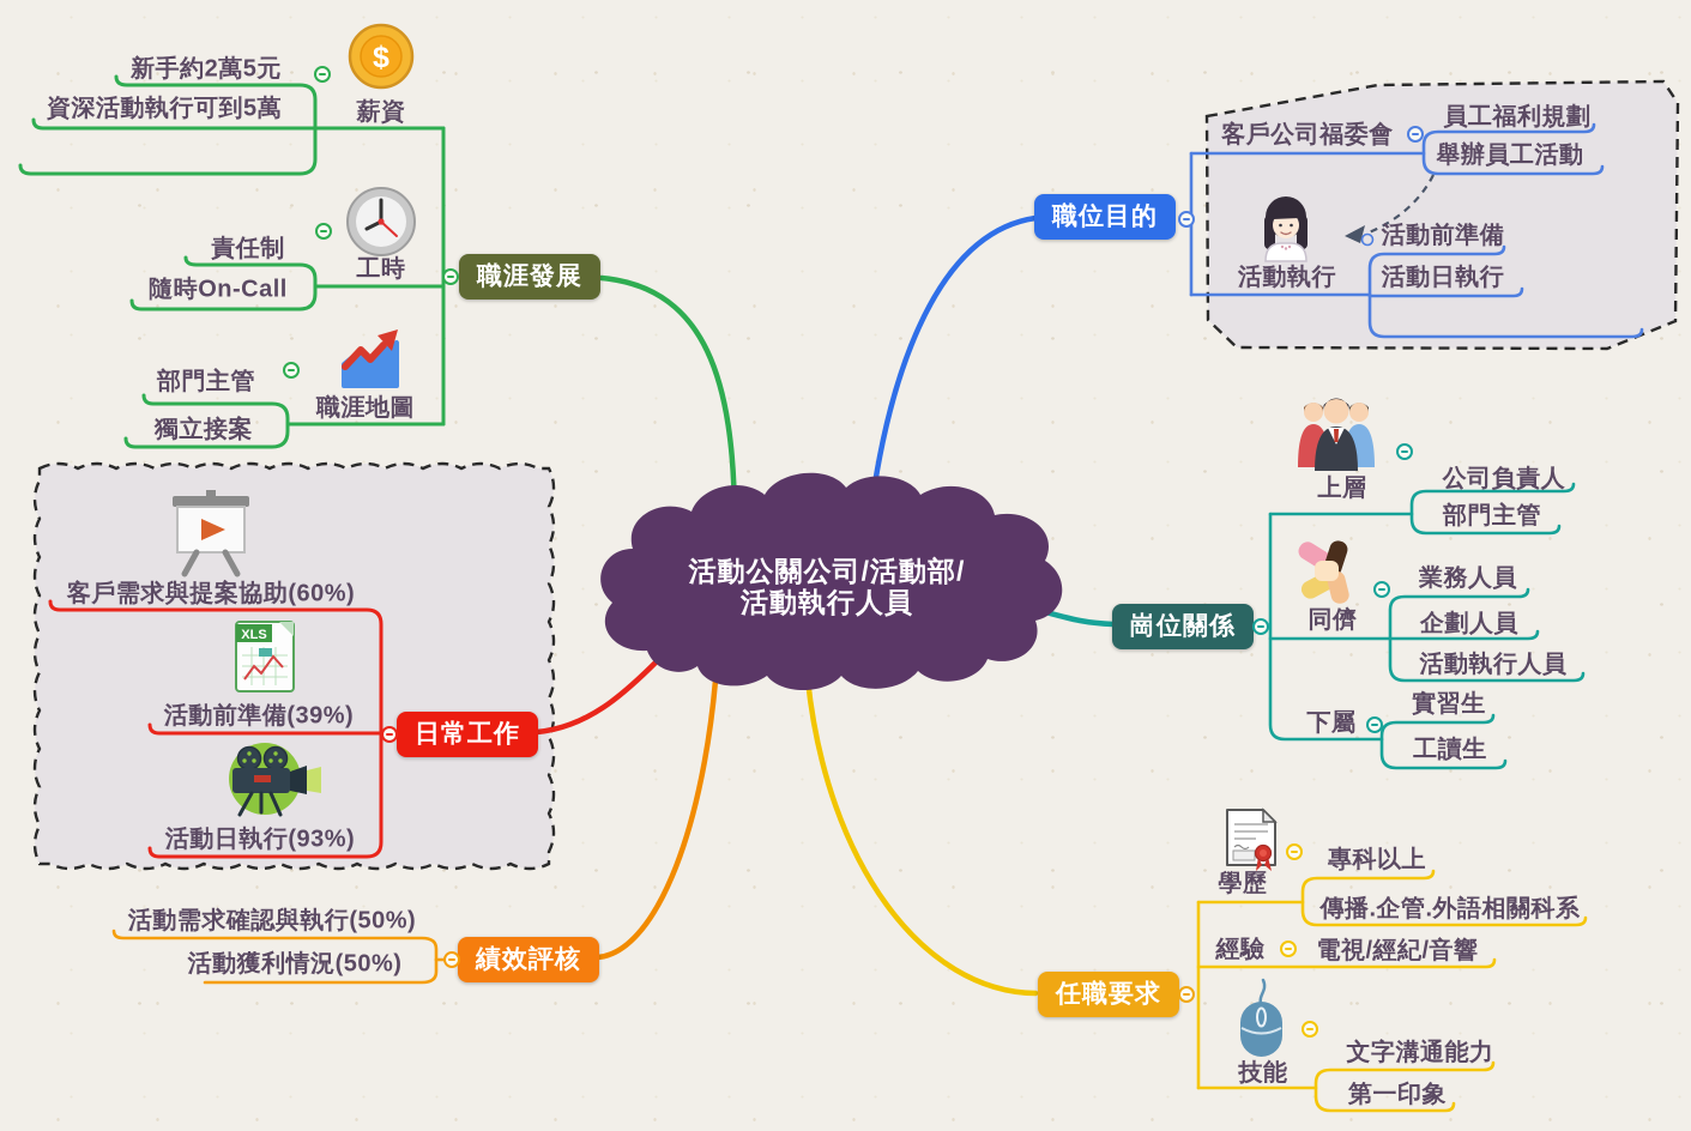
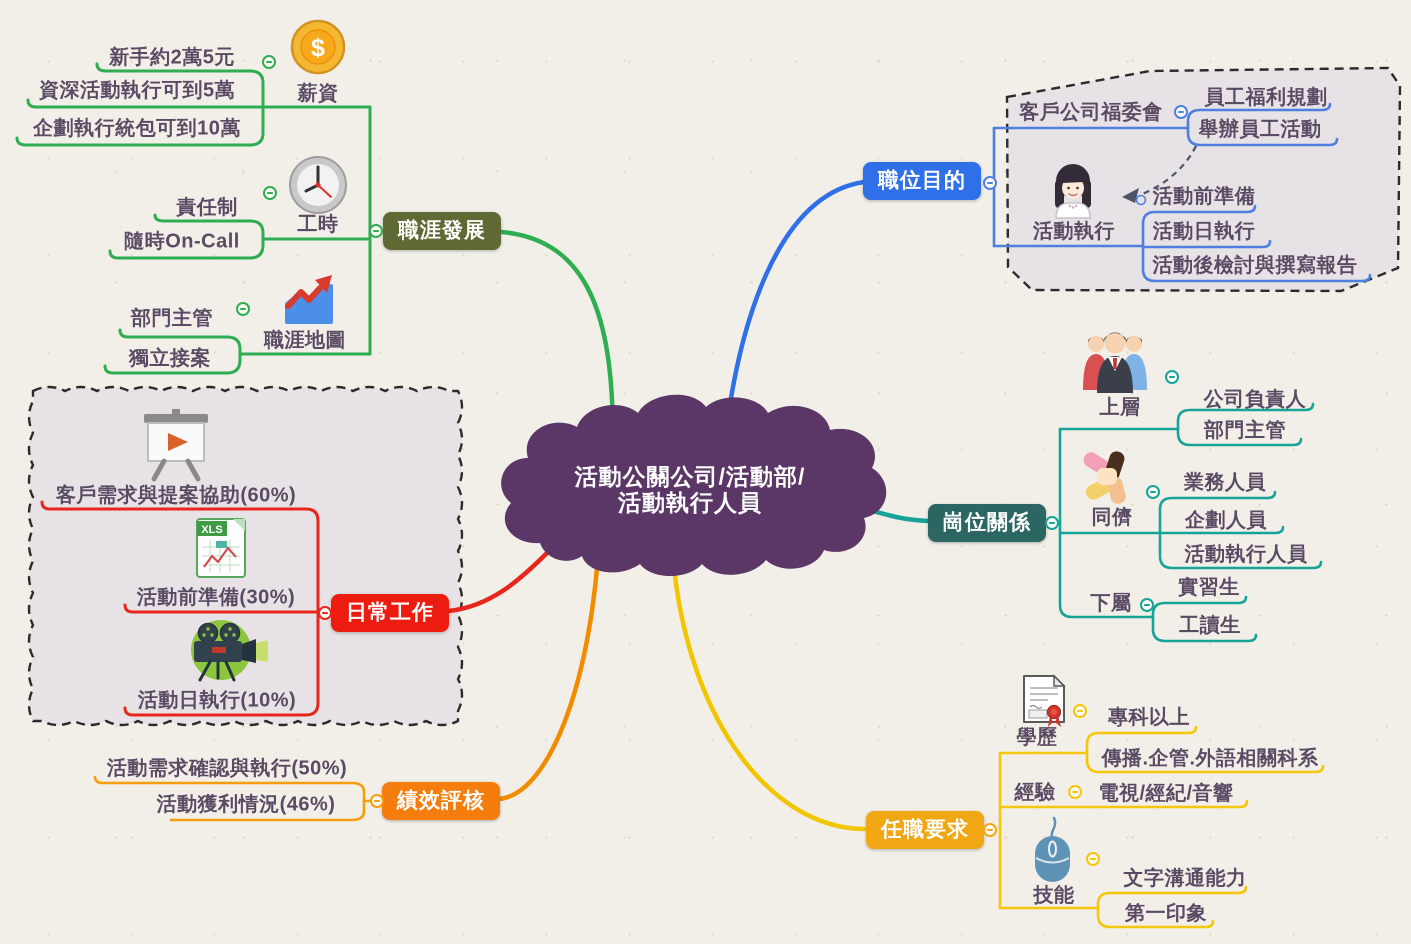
  $
  XLS
  活動公關公司/活動部/
  活動執行人員
  職涯發展
  職位目的
  崗位關係
  任職要求
  績效評核
  日常工作
  新手約2萬5元
  資深活動執行可到5萬
+ 企劃執行統包可到10萬
  薪資
  責任制
  隨時On-Call
  工時
  部門主管
  獨立接案
  職涯地圖
  客戶公司福委會
  員工福利規劃
  舉辦員工活動
  活動執行
  活動前準備
  活動日執行
+ 活動後檢討與撰寫報告
  上層
  公司負責人
  部門主管
  同儕
  業務人員
  企劃人員
  活動執行人員
  下屬
  實習生
  工讀生
  學歷
  專科以上
  傳播.企管.外語相關科系
  經驗
  電視/經紀/音響
  技能
  文字溝通能力
  第一印象
  活動需求確認與執行(50%)
- 活動獲利情況(50%)
+ 活動獲利情況(46%)
  客戶需求與提案協助(60%)
- 活動前準備(39%)
+ 活動前準備(30%)
- 活動日執行(93%)
+ 活動日執行(10%)
